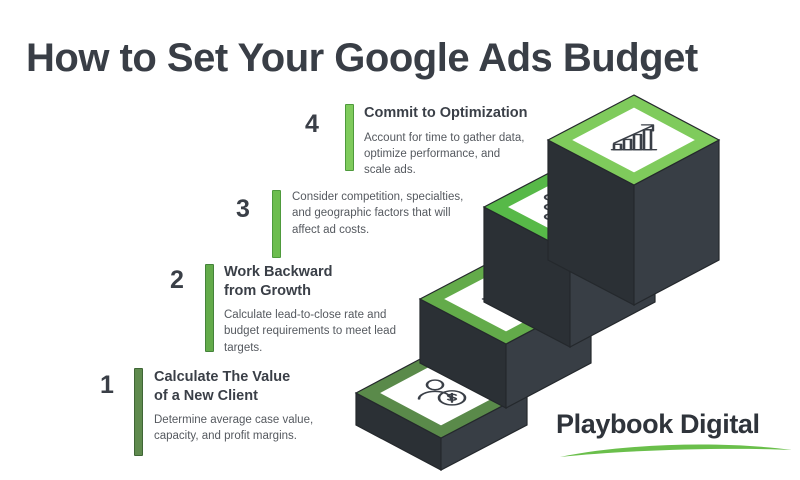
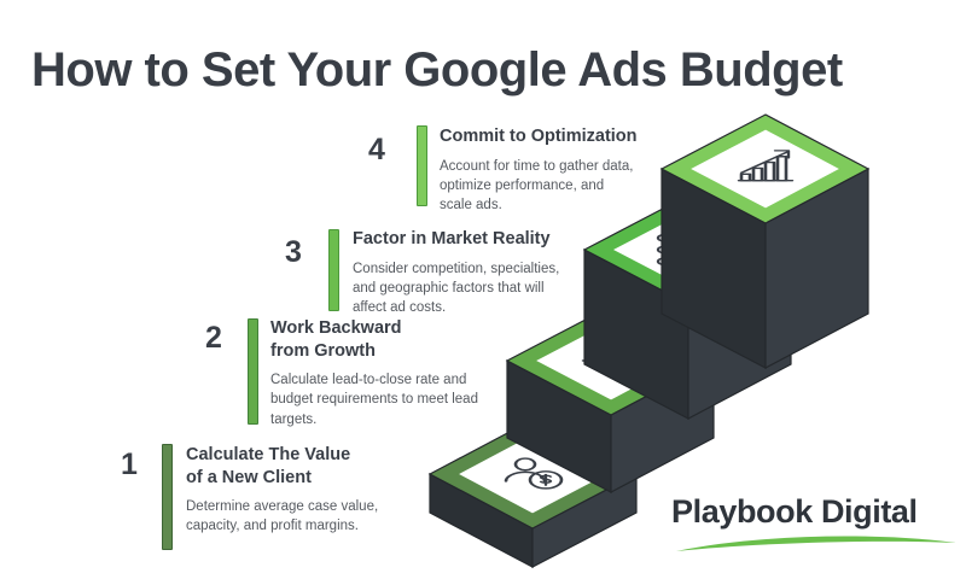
  How to Set Your Google Ads Budget
  4
  Commit to Optimization
  Account for time to gather data,
  optimize performance, and
  scale ads.
  3
+ Factor in Market Reality
  Consider competition, specialties,
  and geographic factors that will
  affect ad costs.
  2
  Work Backward
  from Growth
  Calculate lead-to-close rate and
  budget requirements to meet lead
  targets.
  1
  Calculate The Value
  of a New Client
  Determine average case value,
  capacity, and profit margins.
  Playbook Digital
